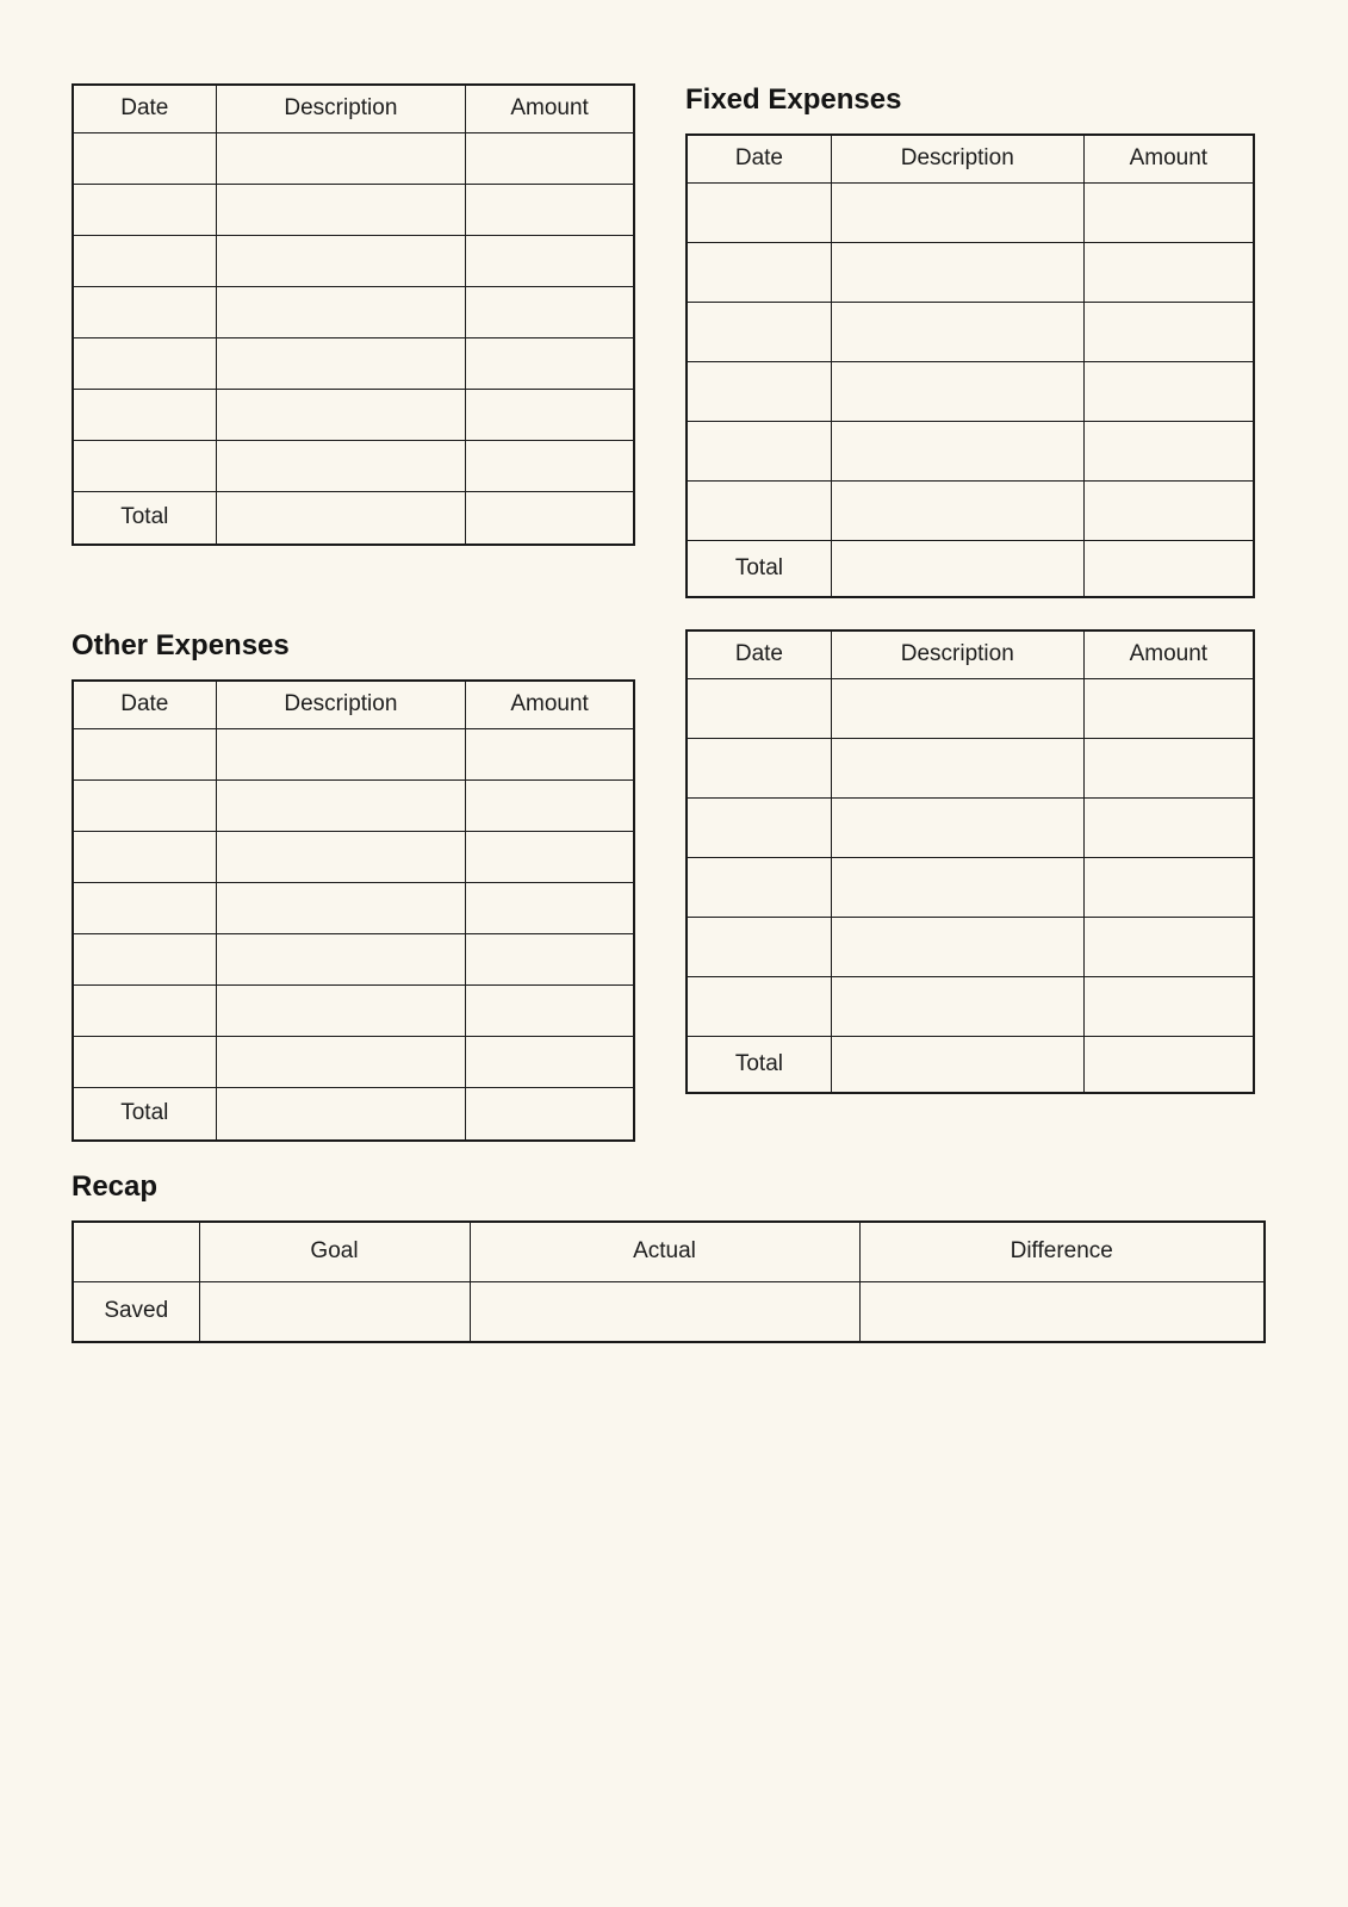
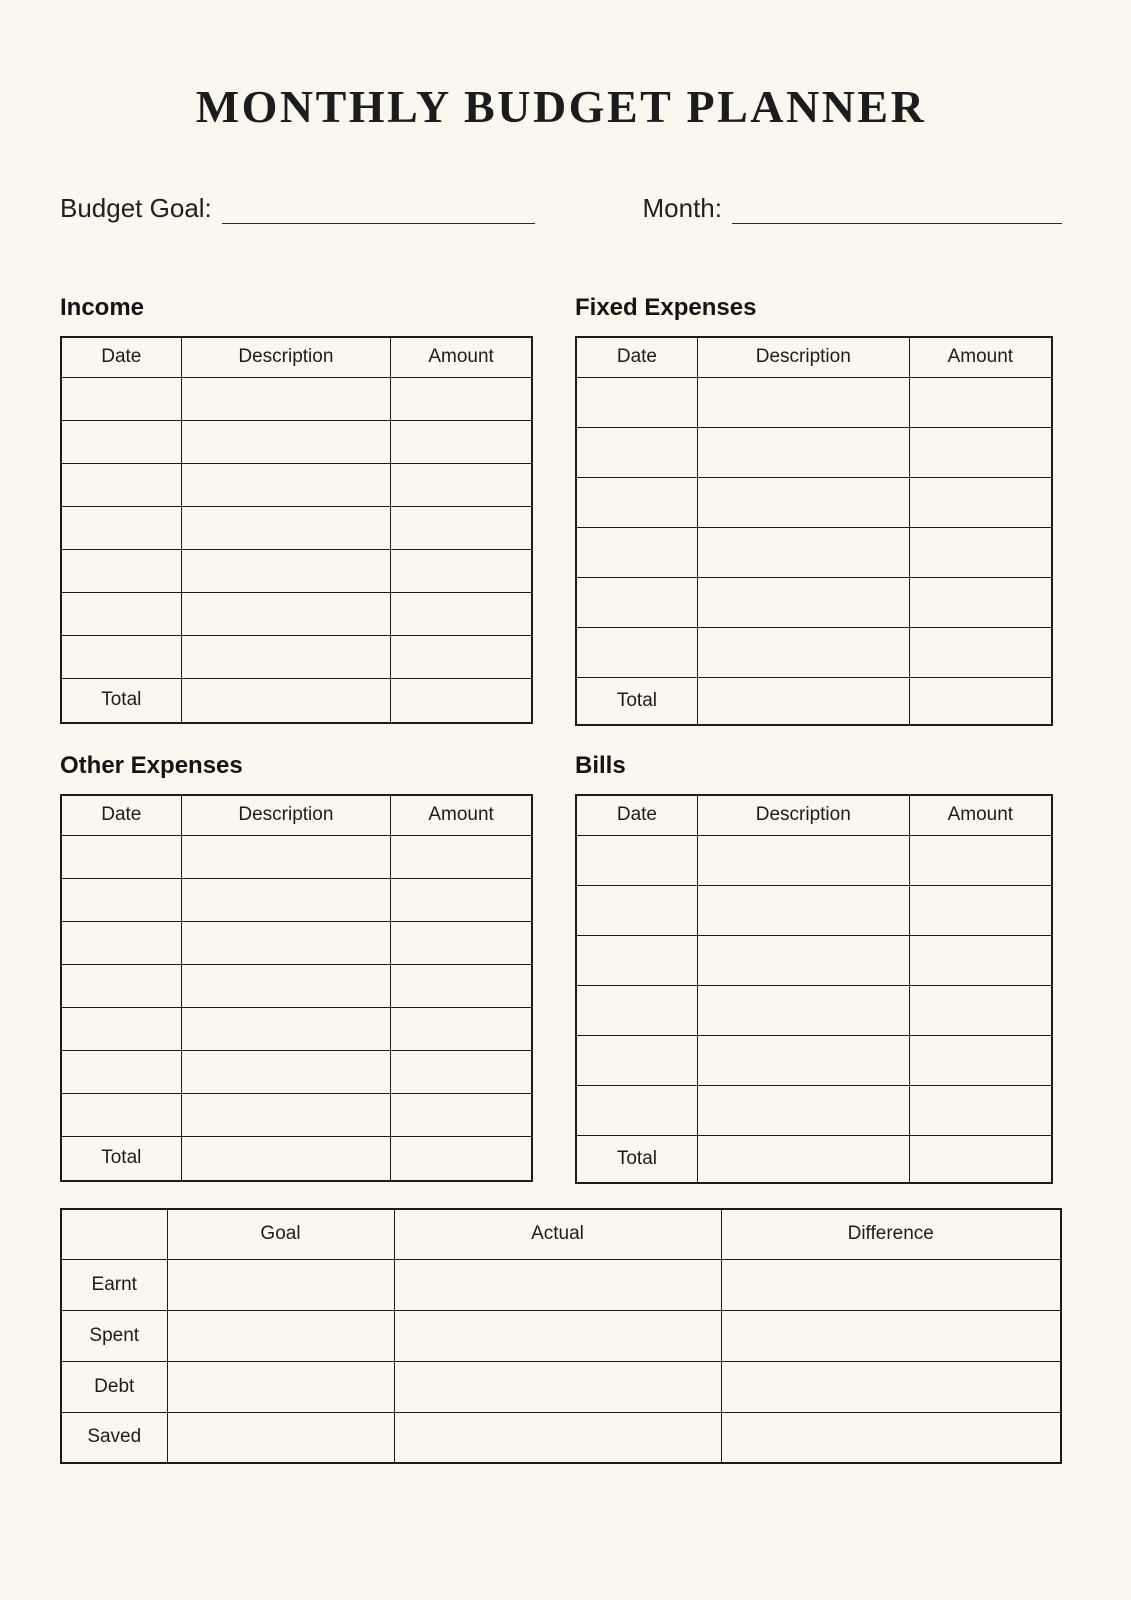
+ MONTHLY BUDGET PLANNER
+ Budget Goal:
+ Month:
+ Income
  Date	Description	Amount
  Total
  Fixed Expenses
  Date	Description	Amount
  Total
  Other Expenses
  Date	Description	Amount
  Total
+ Bills
  Date	Description	Amount
  Total
- Recap
  	Goal	Actual	Difference
+ Earnt
+ Spent
+ Debt
  Saved
